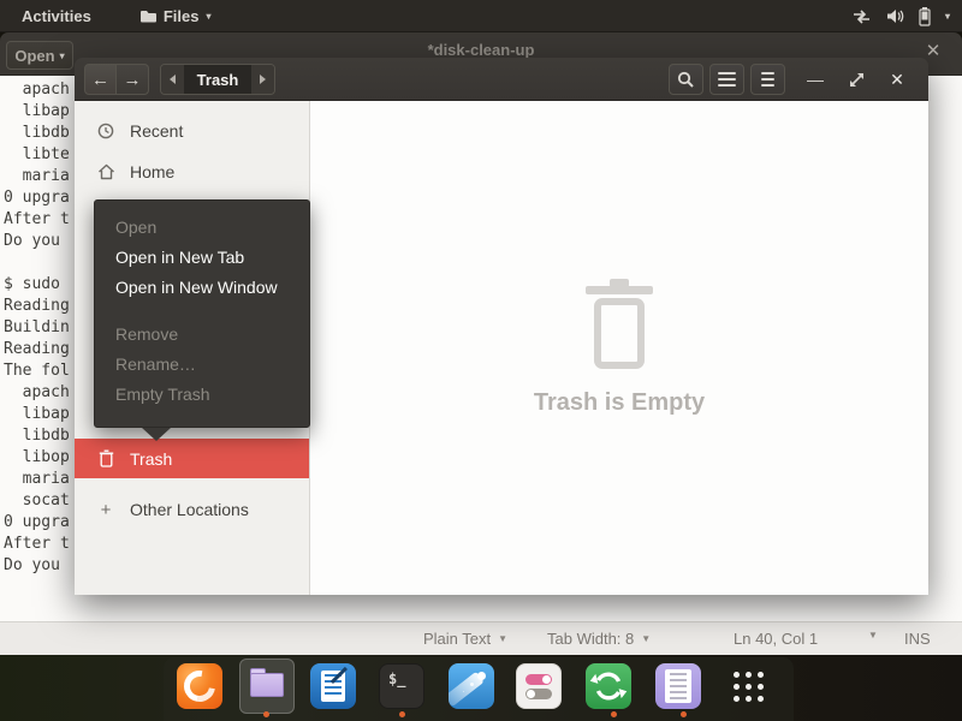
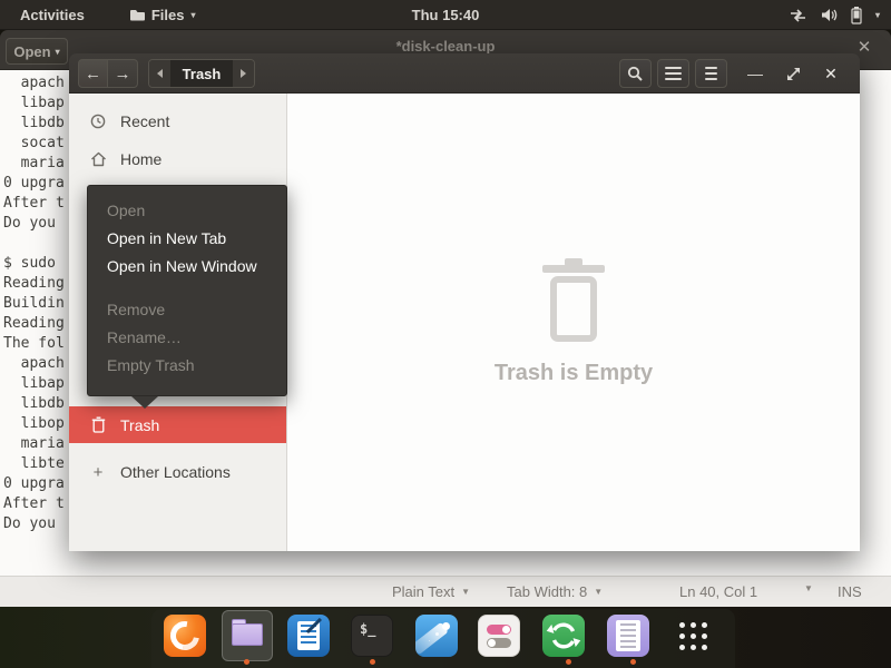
  Open
  ▾
  *disk-clean-up
  ✕
  apach
  libap
  libdb
- libte
+ socat
  maria
  0 upgra
  After t
  Do you
  $ sudo
  Reading
  Buildin
  Reading
  The fol
  apach
  libap
  libdb
  libop
  maria
- socat
+ libte
  0 upgra
  After t
  Do you
  Plain Text
  ▼
  Tab Width: 8
  ▼
  Ln 40, Col 1
  ▼
  INS
  ←
  →
  Trash
  —
  ✕
  Recent
  Home
  Trash
  +
  Other Locations
  Trash is Empty
  Open
  Open in New Tab
  Open in New Window
  Remove
  Rename…
  Empty Trash
  Activities
  Files
  ▾
+ Thu 15:40
  ▾
  $_
